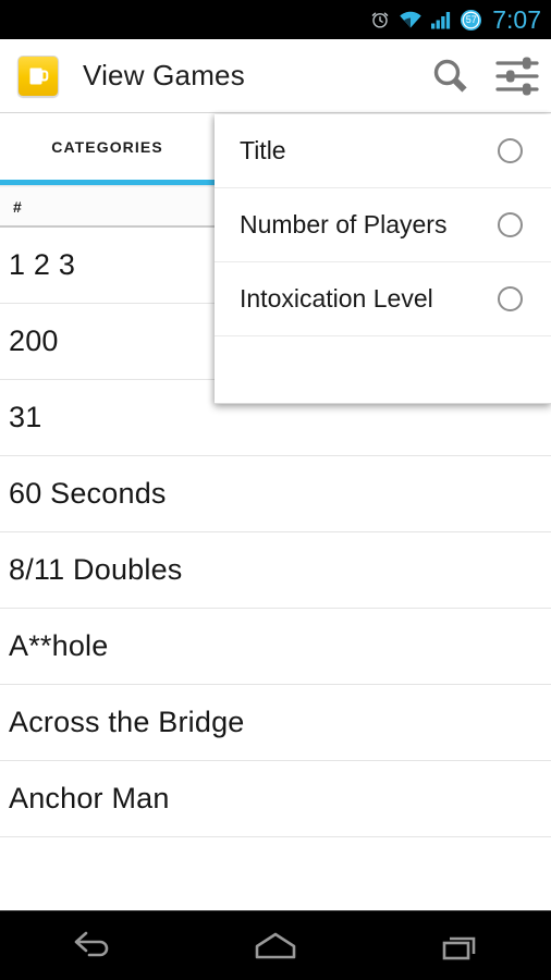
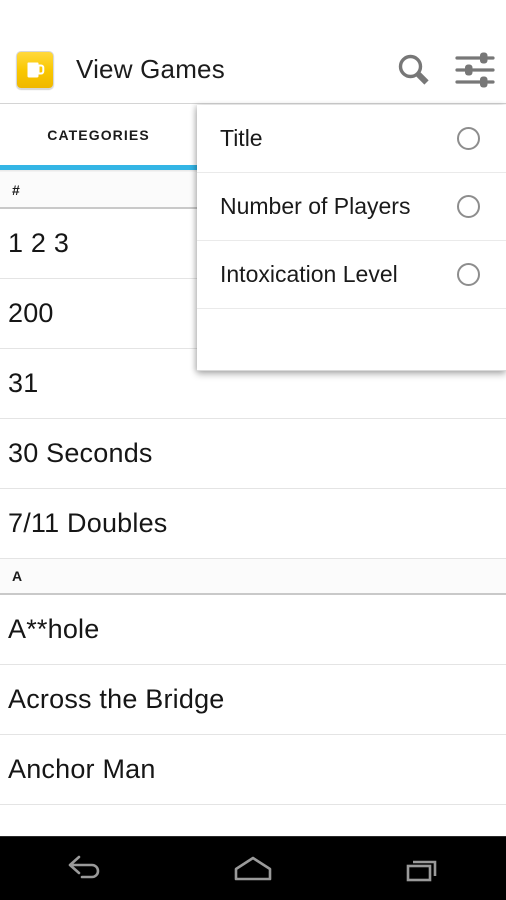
- 57
- 7:07
  View Games
  CATEGORIES
  #
  1 2 3
  200
  31
- 60 Seconds
+ 30 Seconds
- 8/11 Doubles
+ 7/11 Doubles
+ A
  A**hole
  Across the Bridge
  Anchor Man
  Title
  Number of Players
  Intoxication Level
